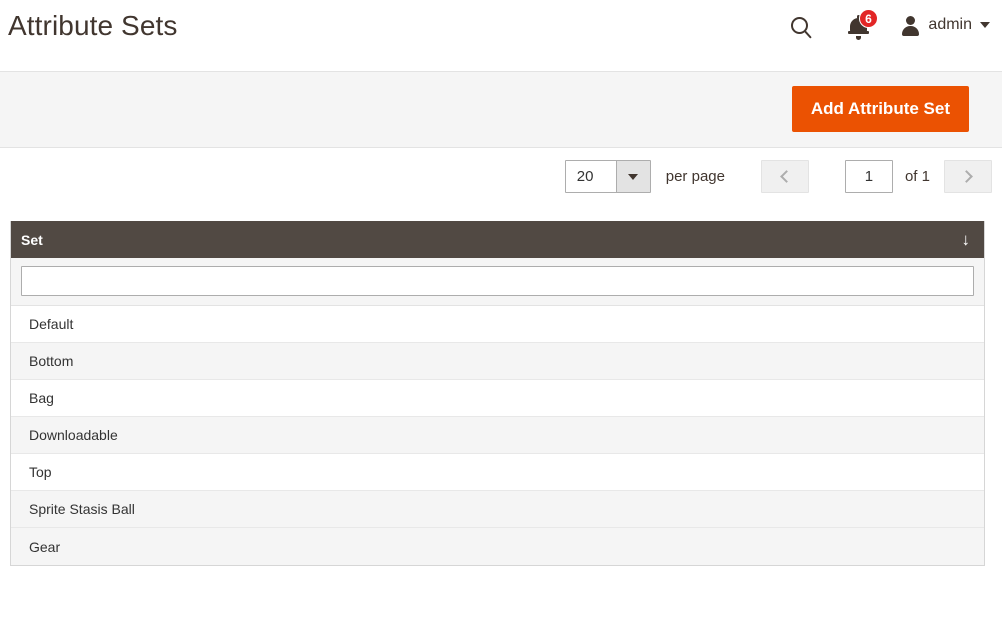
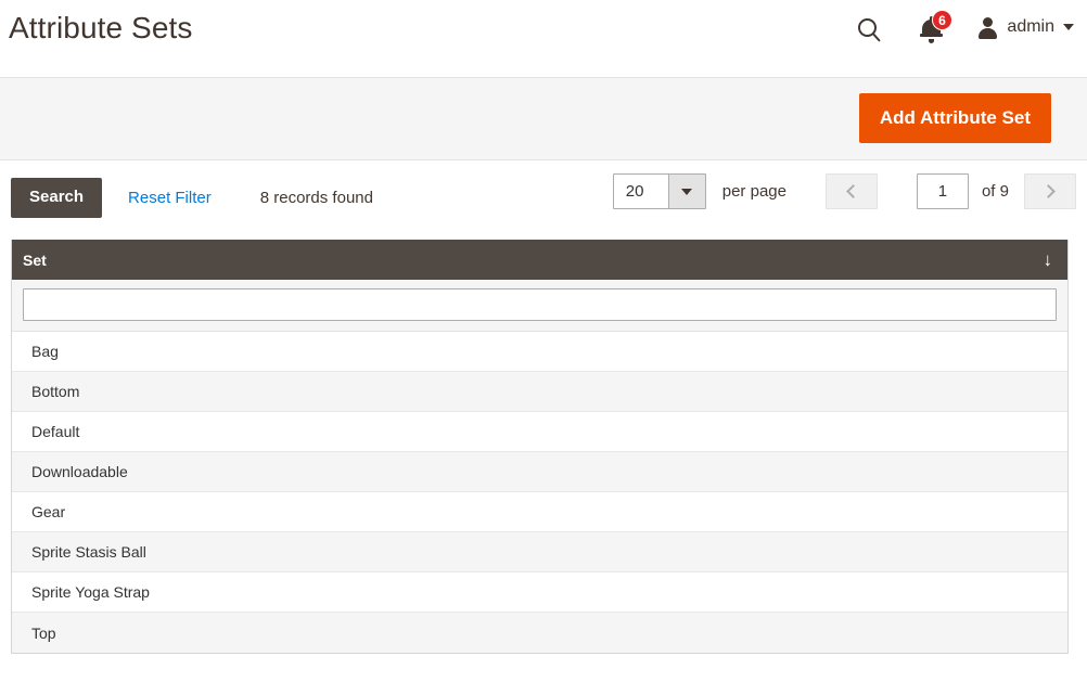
  Attribute Sets
  6
  admin
  Add Attribute Set
+ Search
+ Reset Filter
+ 8 records found
  20
  per page
  1
- of 1
+ of 9
  Set
  ↓
- Default
+ Bag
  Bottom
- Bag
+ Default
  Downloadable
- Top
+ Gear
  Sprite Stasis Ball
+ Sprite Yoga Strap
- Gear
+ Top
